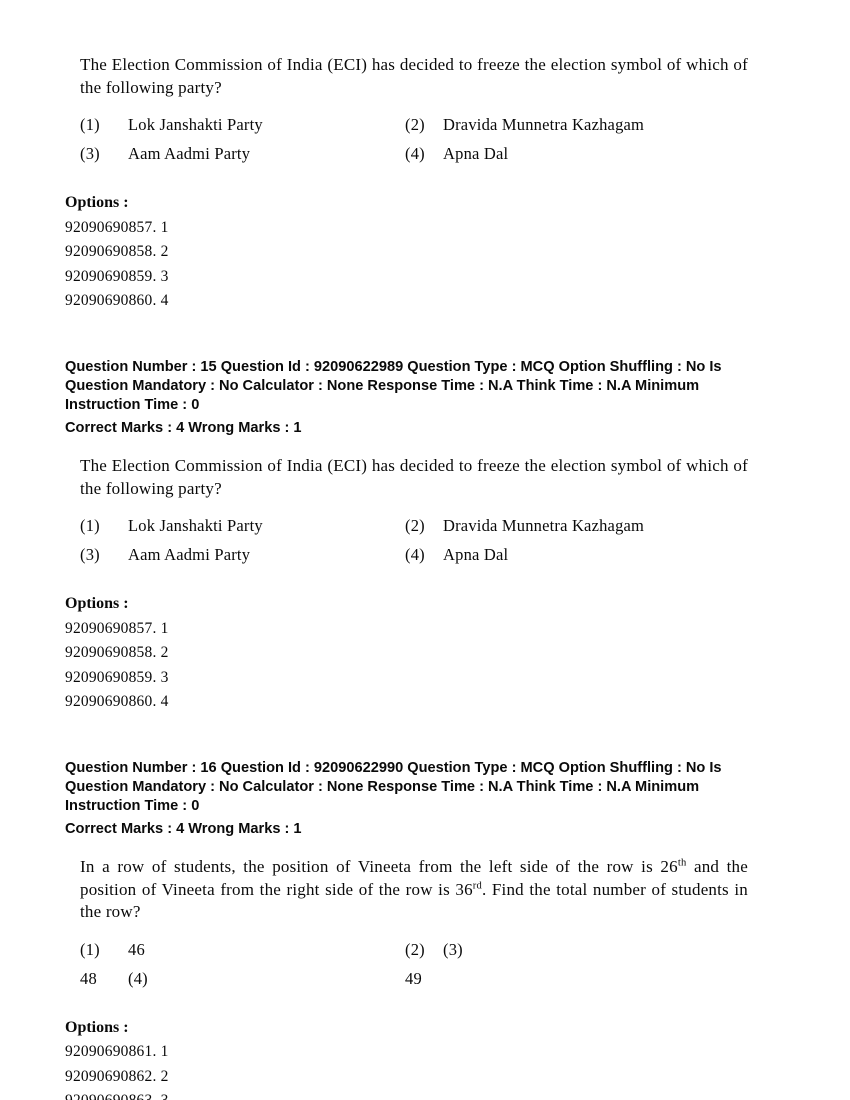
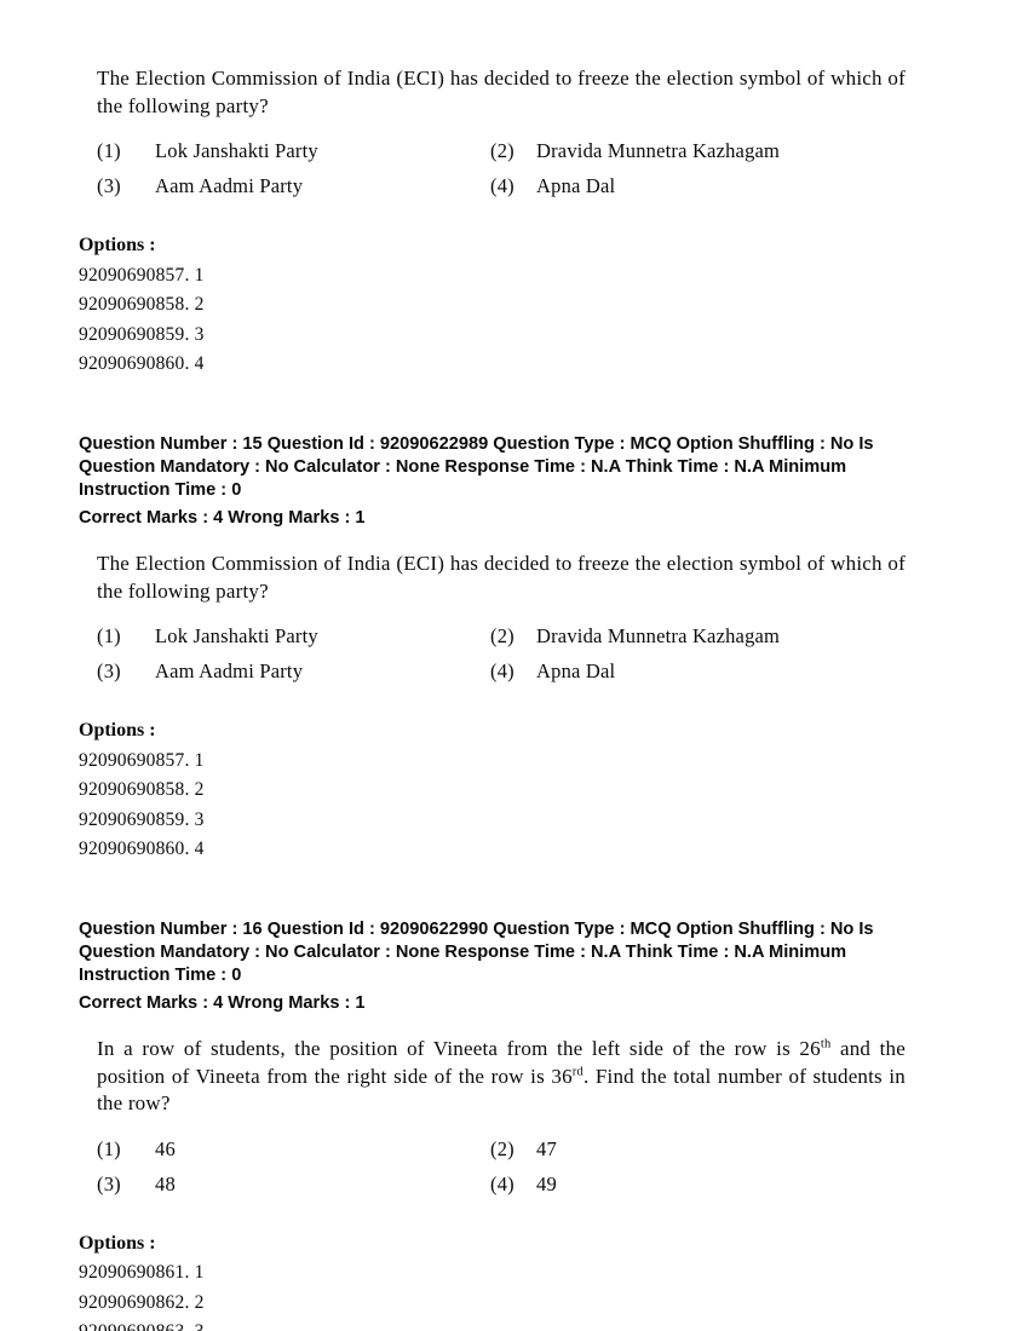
  The Election Commission of India (ECI) has decided to freeze the election symbol of which of the following party?
  (1)
  Lok Janshakti Party
  (2)
  Dravida Munnetra Kazhagam
  (3)
  Aam Aadmi Party
  (4)
  Apna Dal
  Options :
  92090690857. 1
  92090690858. 2
  92090690859. 3
  92090690860. 4
  Question Number : 15 Question Id : 92090622989 Question Type : MCQ Option Shuffling : No Is Question Mandatory : No Calculator : None Response Time : N.A Think Time : N.A Minimum Instruction Time : 0
  Correct Marks : 4 Wrong Marks : 1
  The Election Commission of India (ECI) has decided to freeze the election symbol of which of the following party?
  (1)
  Lok Janshakti Party
  (2)
  Dravida Munnetra Kazhagam
  (3)
  Aam Aadmi Party
  (4)
  Apna Dal
  Options :
  92090690857. 1
  92090690858. 2
  92090690859. 3
  92090690860. 4
  Question Number : 16 Question Id : 92090622990 Question Type : MCQ Option Shuffling : No Is Question Mandatory : No Calculator : None Response Time : N.A Think Time : N.A Minimum Instruction Time : 0
  Correct Marks : 4 Wrong Marks : 1
  In a row of students, the position of Vineeta from the left side of the row is 26th and the position of Vineeta from the right side of the row is 36rd. Find the total number of students in the row?
  (1)
  46
  (2)
+ 47
  (3)
  48
  (4)
  49
  Options :
  92090690861. 1
  92090690862. 2
